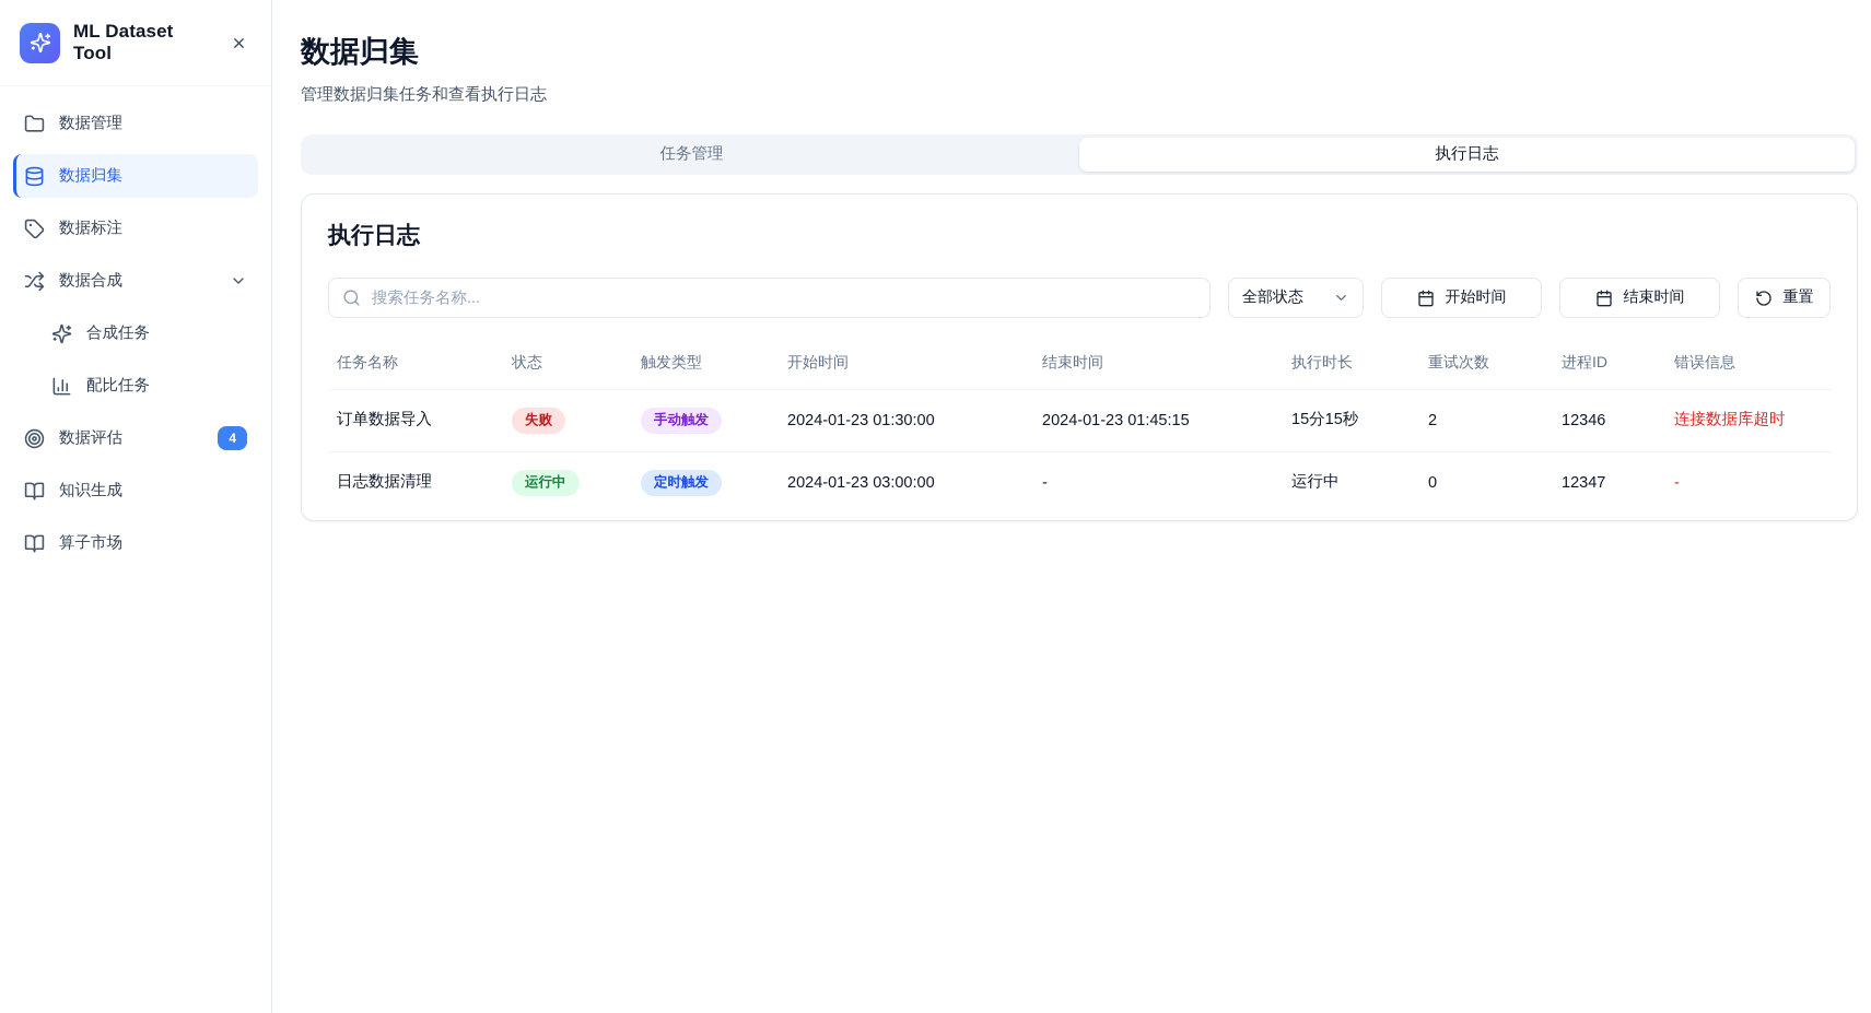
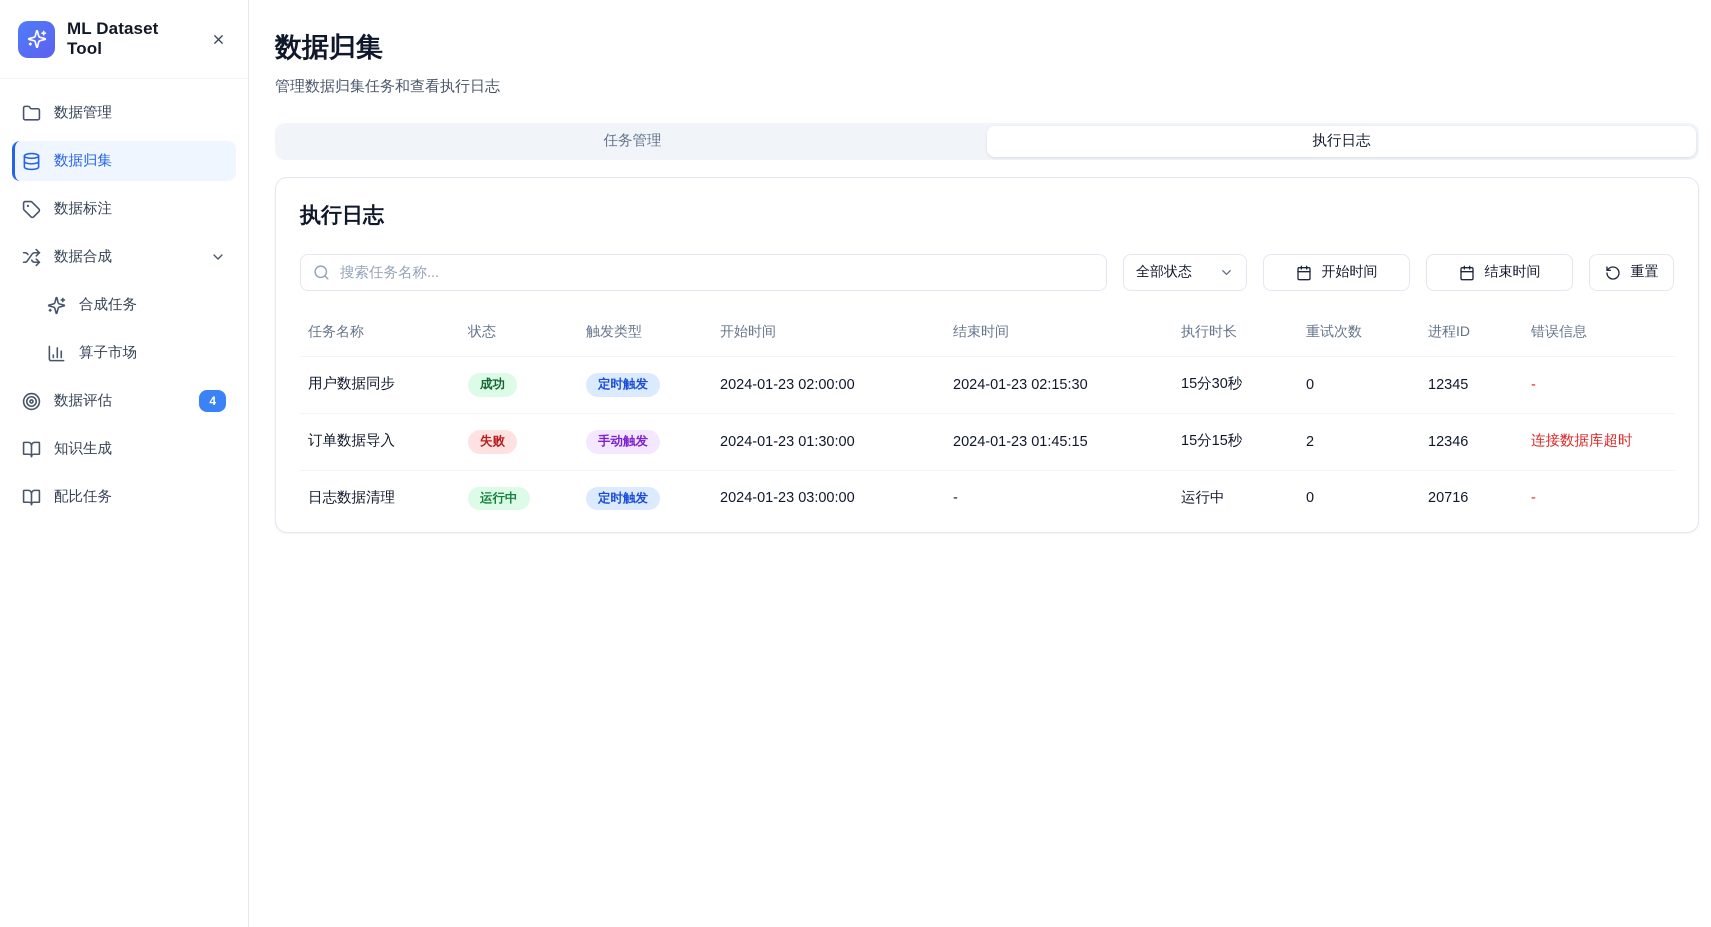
  ML Dataset Tool
  数据管理
  数据归集
  数据标注
  数据合成
  合成任务
- 配比任务
+ 算子市场
  数据评估
  4
  知识生成
- 算子市场
+ 配比任务
  数据归集
  管理数据归集任务和查看执行日志
  任务管理
  执行日志
  执行日志
  搜索任务名称...
  全部状态
  开始时间
  结束时间
  重置
  任务名称	状态	触发类型	开始时间	结束时间	执行时长	重试次数	进程ID	错误信息
+ 用户数据同步	成功	定时触发	2024-01-23 02:00:00	2024-01-23 02:15:30	15分30秒	0	12345	-
  订单数据导入	失败	手动触发	2024-01-23 01:30:00	2024-01-23 01:45:15	15分15秒	2	12346	连接数据库超时
- 日志数据清理	运行中	定时触发	2024-01-23 03:00:00	-	运行中	0	12347	-
+ 日志数据清理	运行中	定时触发	2024-01-23 03:00:00	-	运行中	0	20716	-
